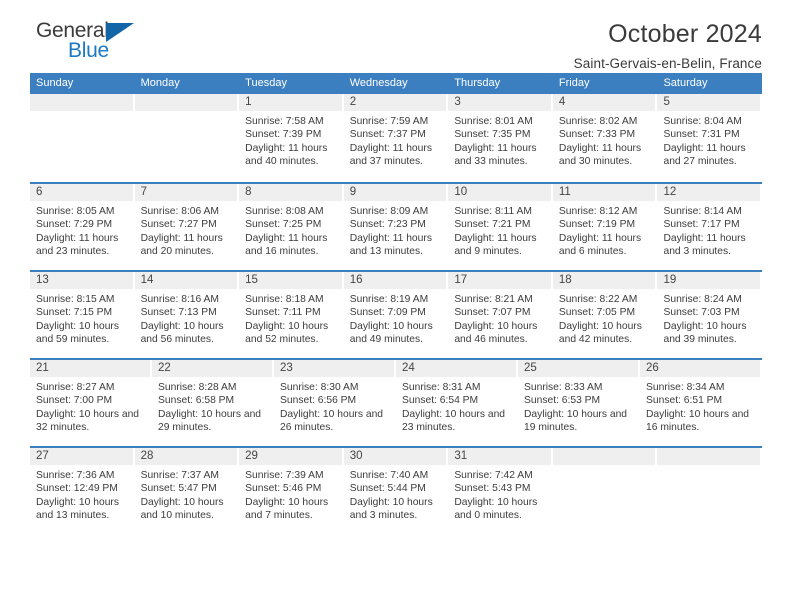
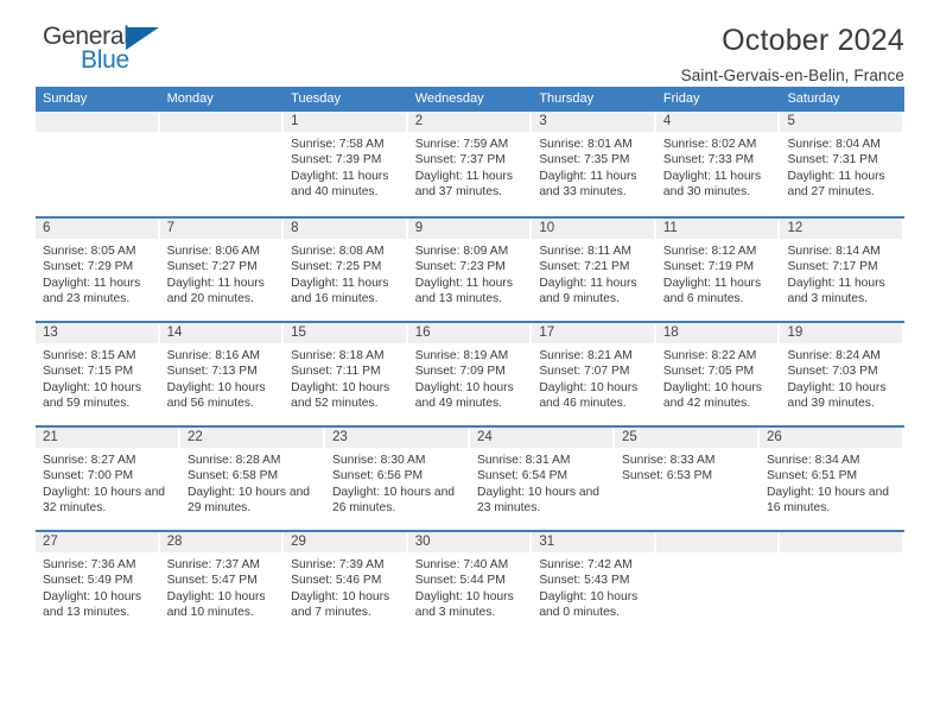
  General
  Blue
  October 2024
  Saint-Gervais-en-Belin, France
  Sunday
  Monday
  Tuesday
  Wednesday
  Thursday
  Friday
  Saturday
  1
  Sunrise: 7:58 AM
  Sunset: 7:39 PM
  Daylight: 11 hours and 40 minutes.
  2
  Sunrise: 7:59 AM
  Sunset: 7:37 PM
  Daylight: 11 hours and 37 minutes.
  3
  Sunrise: 8:01 AM
  Sunset: 7:35 PM
  Daylight: 11 hours and 33 minutes.
  4
  Sunrise: 8:02 AM
  Sunset: 7:33 PM
  Daylight: 11 hours and 30 minutes.
  5
  Sunrise: 8:04 AM
  Sunset: 7:31 PM
  Daylight: 11 hours and 27 minutes.
  6
  Sunrise: 8:05 AM
  Sunset: 7:29 PM
  Daylight: 11 hours and 23 minutes.
  7
  Sunrise: 8:06 AM
  Sunset: 7:27 PM
  Daylight: 11 hours and 20 minutes.
  8
  Sunrise: 8:08 AM
  Sunset: 7:25 PM
  Daylight: 11 hours and 16 minutes.
  9
  Sunrise: 8:09 AM
  Sunset: 7:23 PM
  Daylight: 11 hours and 13 minutes.
  10
  Sunrise: 8:11 AM
  Sunset: 7:21 PM
  Daylight: 11 hours and 9 minutes.
  11
  Sunrise: 8:12 AM
  Sunset: 7:19 PM
  Daylight: 11 hours and 6 minutes.
  12
  Sunrise: 8:14 AM
  Sunset: 7:17 PM
  Daylight: 11 hours and 3 minutes.
  13
  Sunrise: 8:15 AM
  Sunset: 7:15 PM
  Daylight: 10 hours and 59 minutes.
  14
  Sunrise: 8:16 AM
  Sunset: 7:13 PM
  Daylight: 10 hours and 56 minutes.
  15
  Sunrise: 8:18 AM
  Sunset: 7:11 PM
  Daylight: 10 hours and 52 minutes.
  16
  Sunrise: 8:19 AM
  Sunset: 7:09 PM
  Daylight: 10 hours and 49 minutes.
  17
  Sunrise: 8:21 AM
  Sunset: 7:07 PM
  Daylight: 10 hours and 46 minutes.
  18
  Sunrise: 8:22 AM
  Sunset: 7:05 PM
  Daylight: 10 hours and 42 minutes.
  19
  Sunrise: 8:24 AM
  Sunset: 7:03 PM
  Daylight: 10 hours and 39 minutes.
  21
  Sunrise: 8:27 AM
  Sunset: 7:00 PM
  Daylight: 10 hours and 32 minutes.
  22
  Sunrise: 8:28 AM
  Sunset: 6:58 PM
  Daylight: 10 hours and 29 minutes.
  23
  Sunrise: 8:30 AM
  Sunset: 6:56 PM
  Daylight: 10 hours and 26 minutes.
  24
  Sunrise: 8:31 AM
  Sunset: 6:54 PM
  Daylight: 10 hours and 23 minutes.
  25
  Sunrise: 8:33 AM
  Sunset: 6:53 PM
- Daylight: 10 hours and 19 minutes.
  26
  Sunrise: 8:34 AM
  Sunset: 6:51 PM
  Daylight: 10 hours and 16 minutes.
  27
  Sunrise: 7:36 AM
- Sunset: 12:49 PM
+ Sunset: 5:49 PM
  Daylight: 10 hours and 13 minutes.
  28
  Sunrise: 7:37 AM
  Sunset: 5:47 PM
  Daylight: 10 hours and 10 minutes.
  29
  Sunrise: 7:39 AM
  Sunset: 5:46 PM
  Daylight: 10 hours and 7 minutes.
  30
  Sunrise: 7:40 AM
  Sunset: 5:44 PM
  Daylight: 10 hours and 3 minutes.
  31
  Sunrise: 7:42 AM
  Sunset: 5:43 PM
  Daylight: 10 hours and 0 minutes.
